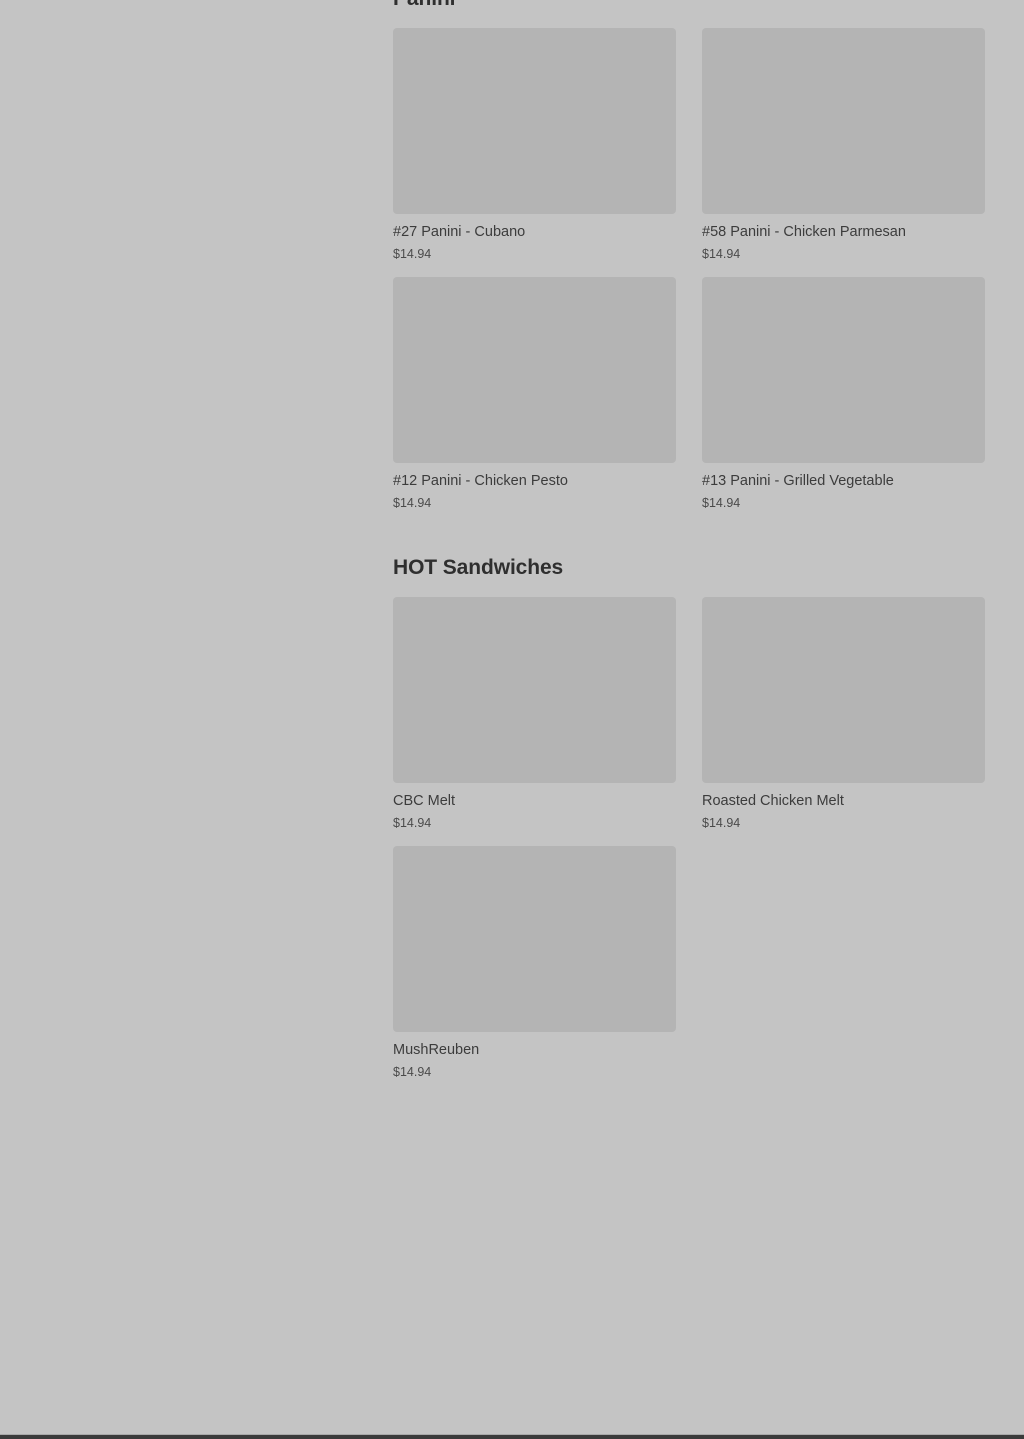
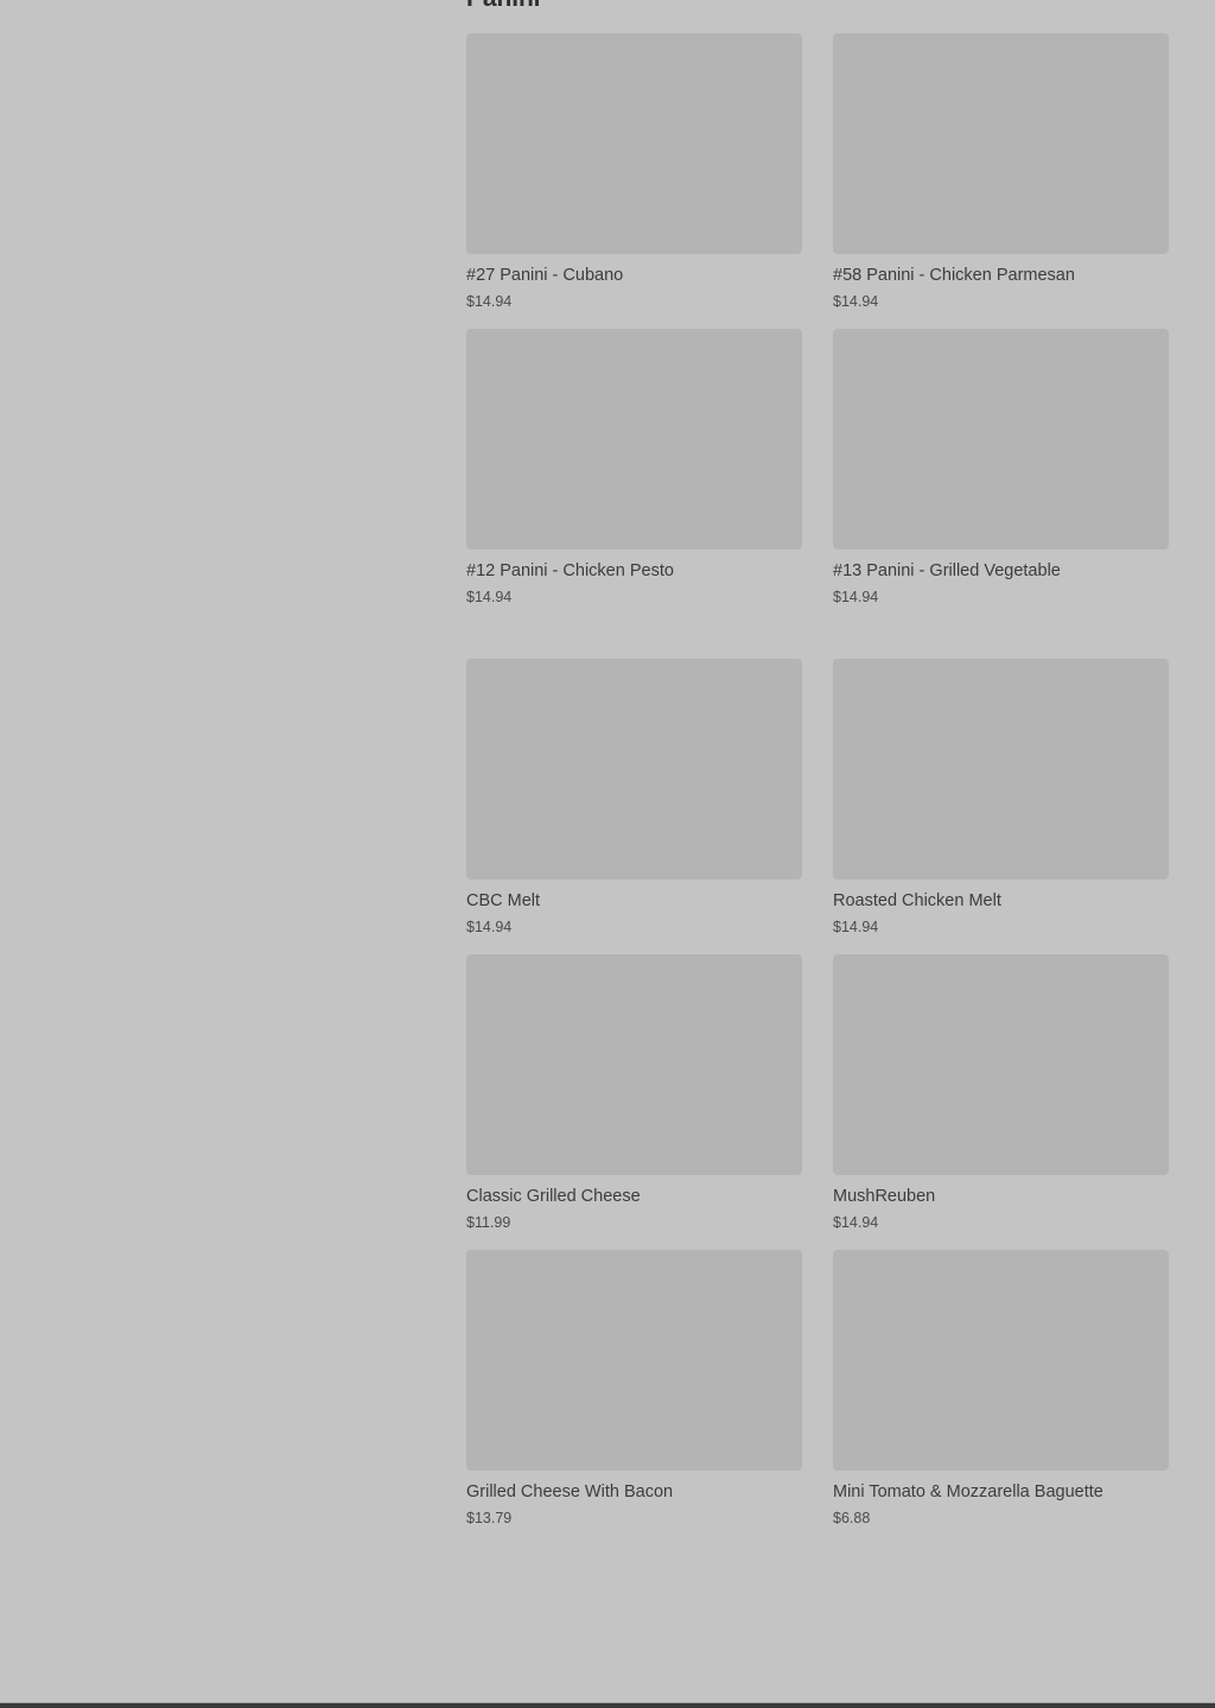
  #27 Panini - Cubano
  $14.94
  #58 Panini - Chicken Parmesan
  $14.94
  #12 Panini - Chicken Pesto
  $14.94
  #13 Panini - Grilled Vegetable
  $14.94
- HOT Sandwiches
  CBC Melt
  $14.94
  Roasted Chicken Melt
  $14.94
+ Classic Grilled Cheese
+ $11.99
  MushReuben
  $14.94
+ Grilled Cheese With Bacon
+ $13.79
+ Mini Tomato & Mozzarella Baguette
+ $6.88
